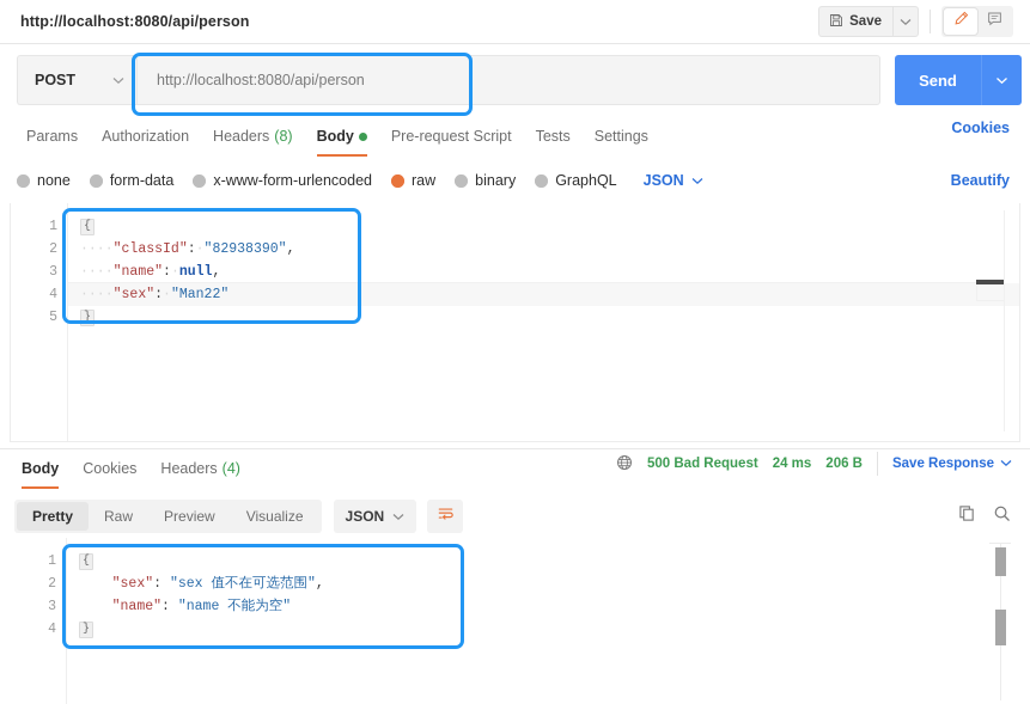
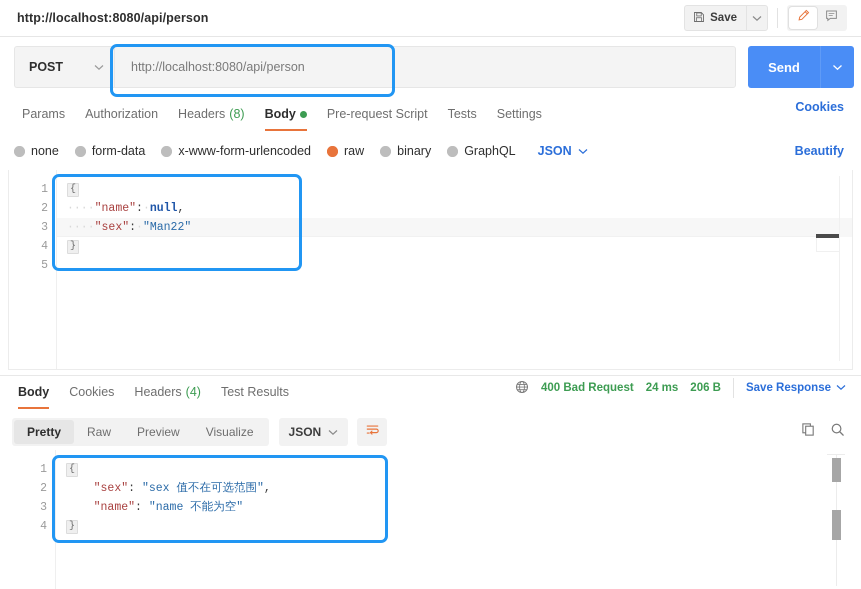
  http://localhost:8080/api/person
  Save
  POST
  http://localhost:8080/api/person
  Send
  Params
  Authorization
  Headers
  (8)
  Body
  Pre-request Script
  Tests
  Settings
  Cookies
  none
  form-data
  x-www-form-urlencoded
  raw
  binary
  GraphQL
  JSON
  Beautify
  1
  2
  3
  4
  5
  {
- ····"classId":·"82938390",
  ····"name":·null,
  ····"sex":·"Man22"
  }
  Body
  Cookies
  Headers
  (4)
+ Test Results
- 500 Bad Request
+ 400 Bad Request
  24 ms
  206 B
  Save Response
  Pretty
  Raw
  Preview
  Visualize
  JSON
  1
  2
  3
  4
  {
  "sex": "sex 值不在可选范围",
  "name": "name 不能为空"
  }
